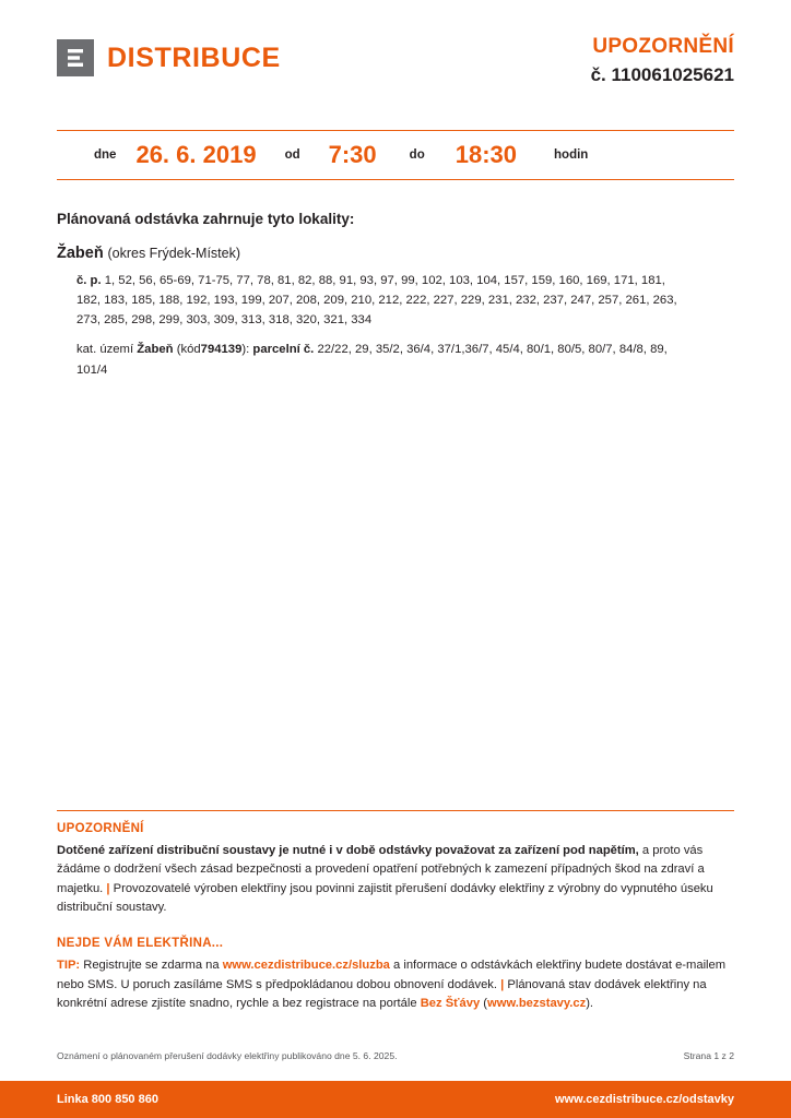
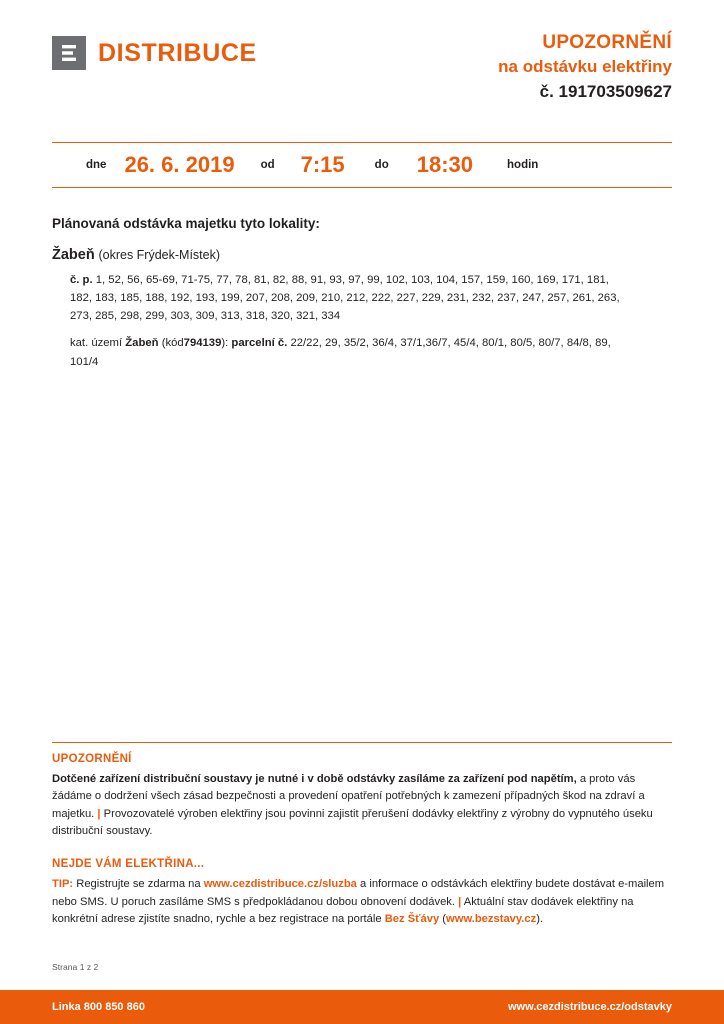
  DISTRIBUCE
  UPOZORNĚNÍ
+ na odstávku elektřiny
- č. 110061025621
+ č. 191703509627
  dne
  26. 6. 2019
  od
- 7:30
+ 7:15
  do
  18:30
  hodin
- Plánovaná odstávka zahrnuje tyto lokality:
+ Plánovaná odstávka majetku tyto lokality:
  Žabeň (okres Frýdek-Místek)
  č. p. 1, 52, 56, 65-69, 71-75, 77, 78, 81, 82, 88, 91, 93, 97, 99, 102, 103, 104, 157, 159, 160, 169, 171, 181, 182, 183, 185, 188, 192, 193, 199, 207, 208, 209, 210, 212, 222, 227, 229, 231, 232, 237, 247, 257, 261, 263, 273, 285, 298, 299, 303, 309, 313, 318, 320, 321, 334
  kat. území Žabeň (kód794139): parcelní č. 22/22, 29, 35/2, 36/4, 37/1,36/7, 45/4, 80/1, 80/5, 80/7, 84/8, 89, 101/4
  UPOZORNĚNÍ
- Dotčené zařízení distribuční soustavy je nutné i v době odstávky považovat za zařízení pod napětím, a proto vás žádáme o dodržení všech zásad bezpečnosti a provedení opatření potřebných k zamezení případných škod na zdraví a majetku. | Provozovatelé výroben elektřiny jsou povinni zajistit přerušení dodávky elektřiny z výrobny do vypnutého úseku distribuční soustavy.
+ Dotčené zařízení distribuční soustavy je nutné i v době odstávky zasíláme za zařízení pod napětím, a proto vás žádáme o dodržení všech zásad bezpečnosti a provedení opatření potřebných k zamezení případných škod na zdraví a majetku. | Provozovatelé výroben elektřiny jsou povinni zajistit přerušení dodávky elektřiny z výrobny do vypnutého úseku distribuční soustavy.
  NEJDE VÁM ELEKTŘINA...
- TIP: Registrujte se zdarma na www.cezdistribuce.cz/sluzba a informace o odstávkách elektřiny budete dostávat e-mailem nebo SMS. U poruch zasíláme SMS s předpokládanou dobou obnovení dodávek. | Plánovaná stav dodávek elektřiny na konkrétní adrese zjistíte snadno, rychle a bez registrace na portále Bez Šťávy (www.bezstavy.cz).
+ TIP: Registrujte se zdarma na www.cezdistribuce.cz/sluzba a informace o odstávkách elektřiny budete dostávat e-mailem nebo SMS. U poruch zasíláme SMS s předpokládanou dobou obnovení dodávek. | Aktuální stav dodávek elektřiny na konkrétní adrese zjistíte snadno, rychle a bez registrace na portále Bez Šťávy (www.bezstavy.cz).
- Oznámení o plánovaném přerušení dodávky elektřiny publikováno dne 5. 6. 2025.
  Strana 1 z 2
  Linka 800 850 860
  www.cezdistribuce.cz/odstavky
